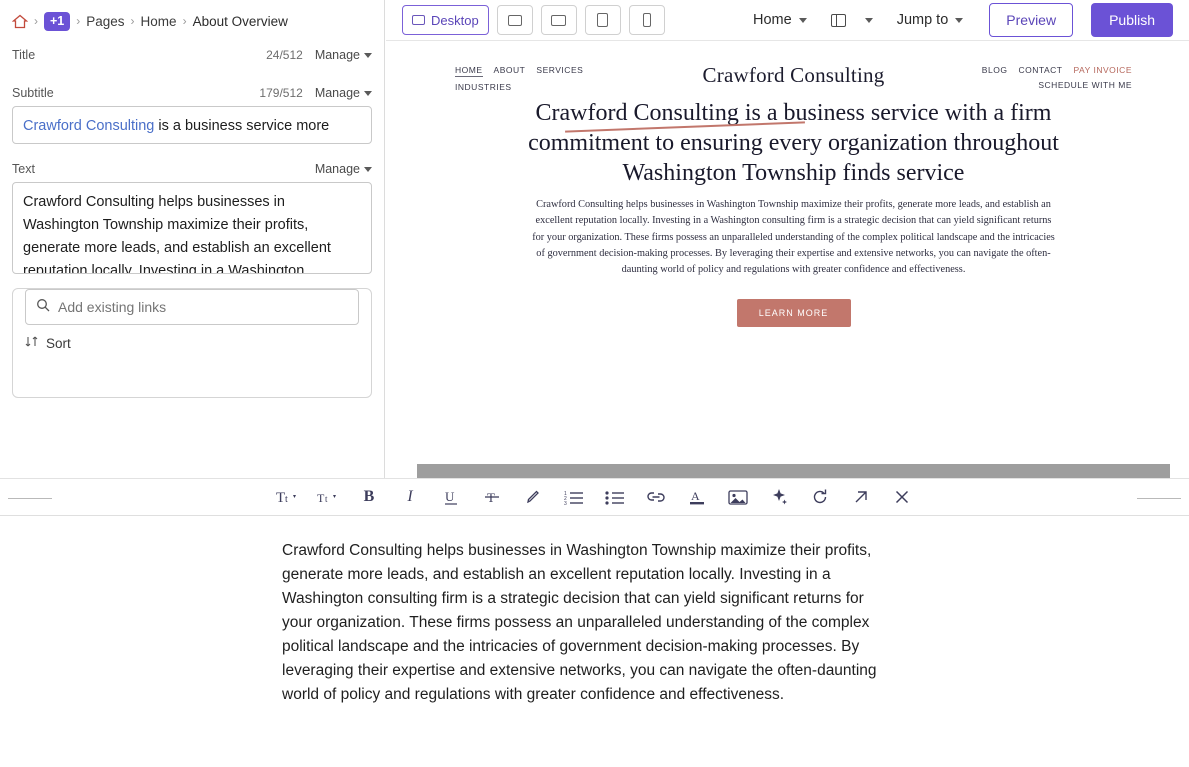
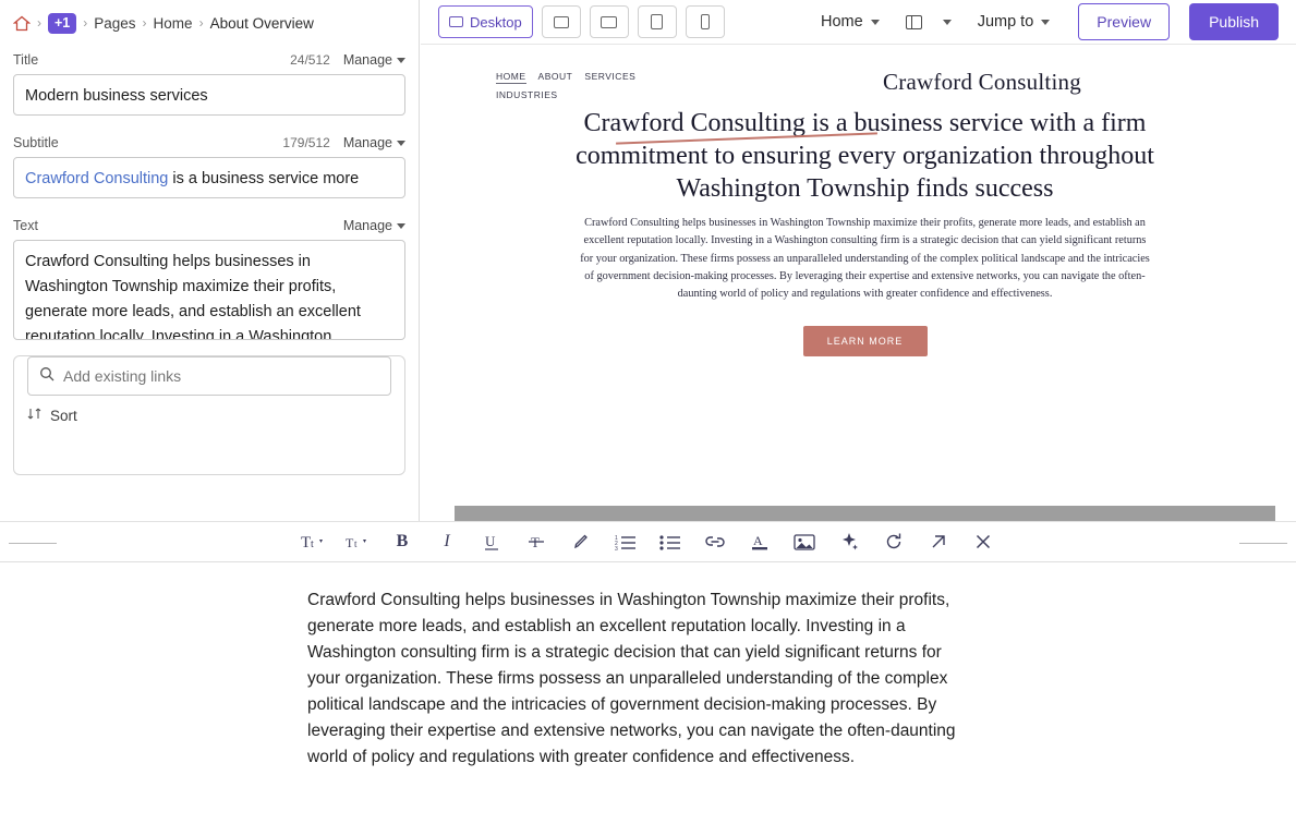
  ›
  +1
  ›
  Pages
  ›
  Home
  ›
  About Overview
  Title
  24/512
  Manage
+ Modern business services
  Subtitle
  179/512
  Manage
  Crawford Consulting is a business service more
  Text
  Manage
  Crawford Consulting helps businesses in Washington Township maximize their profits, generate more leads, and establish an excellent reputation locally. Investing in a Washington
  Add existing links
  Sort
  Desktop
  Home
  Jump to
  Preview
  Publish
  HOME
  ABOUT
  SERVICES
  INDUSTRIES
  Crawford Consulting
- BLOG
- CONTACT
- PAY INVOICE
- SCHEDULE WITH ME
- Crawford Consulting is a business service with a firm commitment to ensuring every organization throughout Washington Township finds service
+ Crawford Consulting is a business service with a firm commitment to ensuring every organization throughout Washington Township finds success
  Crawford Consulting helps businesses in Washington Township maximize their profits, generate more leads, and establish an excellent reputation locally. Investing in a Washington consulting firm is a strategic decision that can yield significant returns for your organization. These firms possess an unparalleled understanding of the complex political landscape and the intricacies of government decision-making processes. By leveraging their expertise and extensive networks, you can navigate the often-daunting world of policy and regulations with greater confidence and effectiveness.
  LEARN MORE
  T
  t
  T
  t
  B
  I
  U
  A
  Crawford Consulting helps businesses in Washington Township maximize their profits, generate more leads, and establish an excellent reputation locally. Investing in a Washington consulting firm is a strategic decision that can yield significant returns for your organization. These firms possess an unparalleled understanding of the complex political landscape and the intricacies of government decision-making processes. By leveraging their expertise and extensive networks, you can navigate the often-daunting world of policy and regulations with greater confidence and effectiveness.
